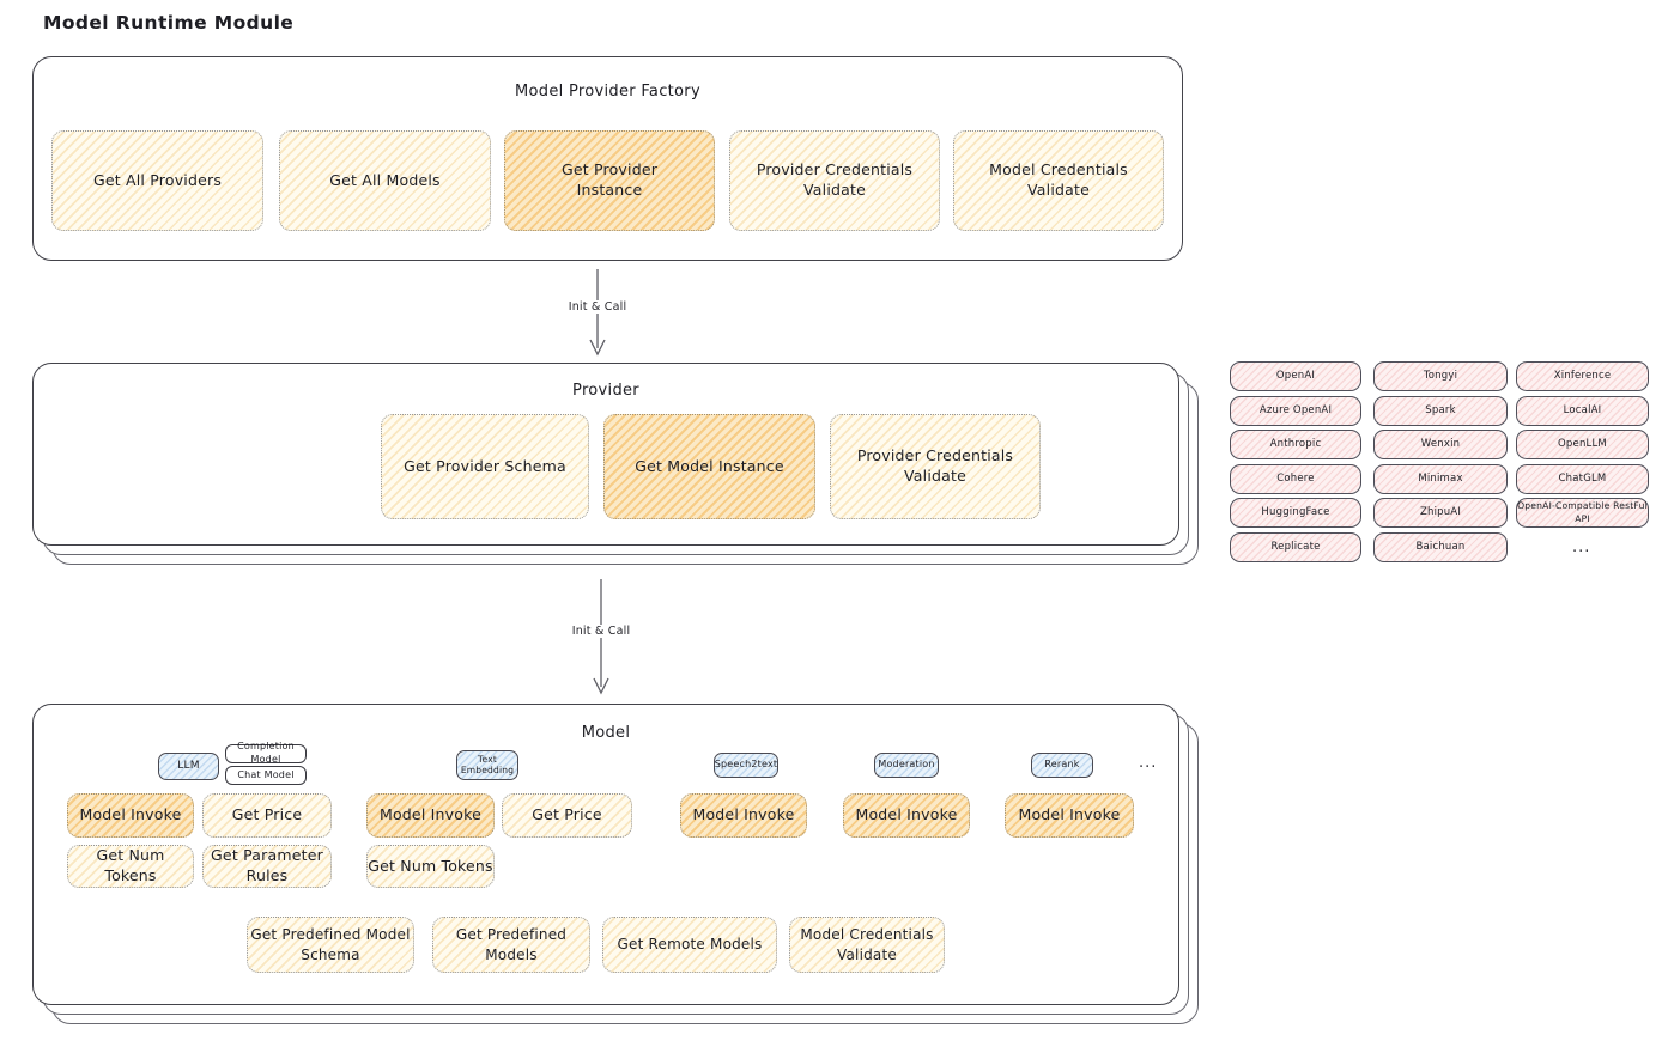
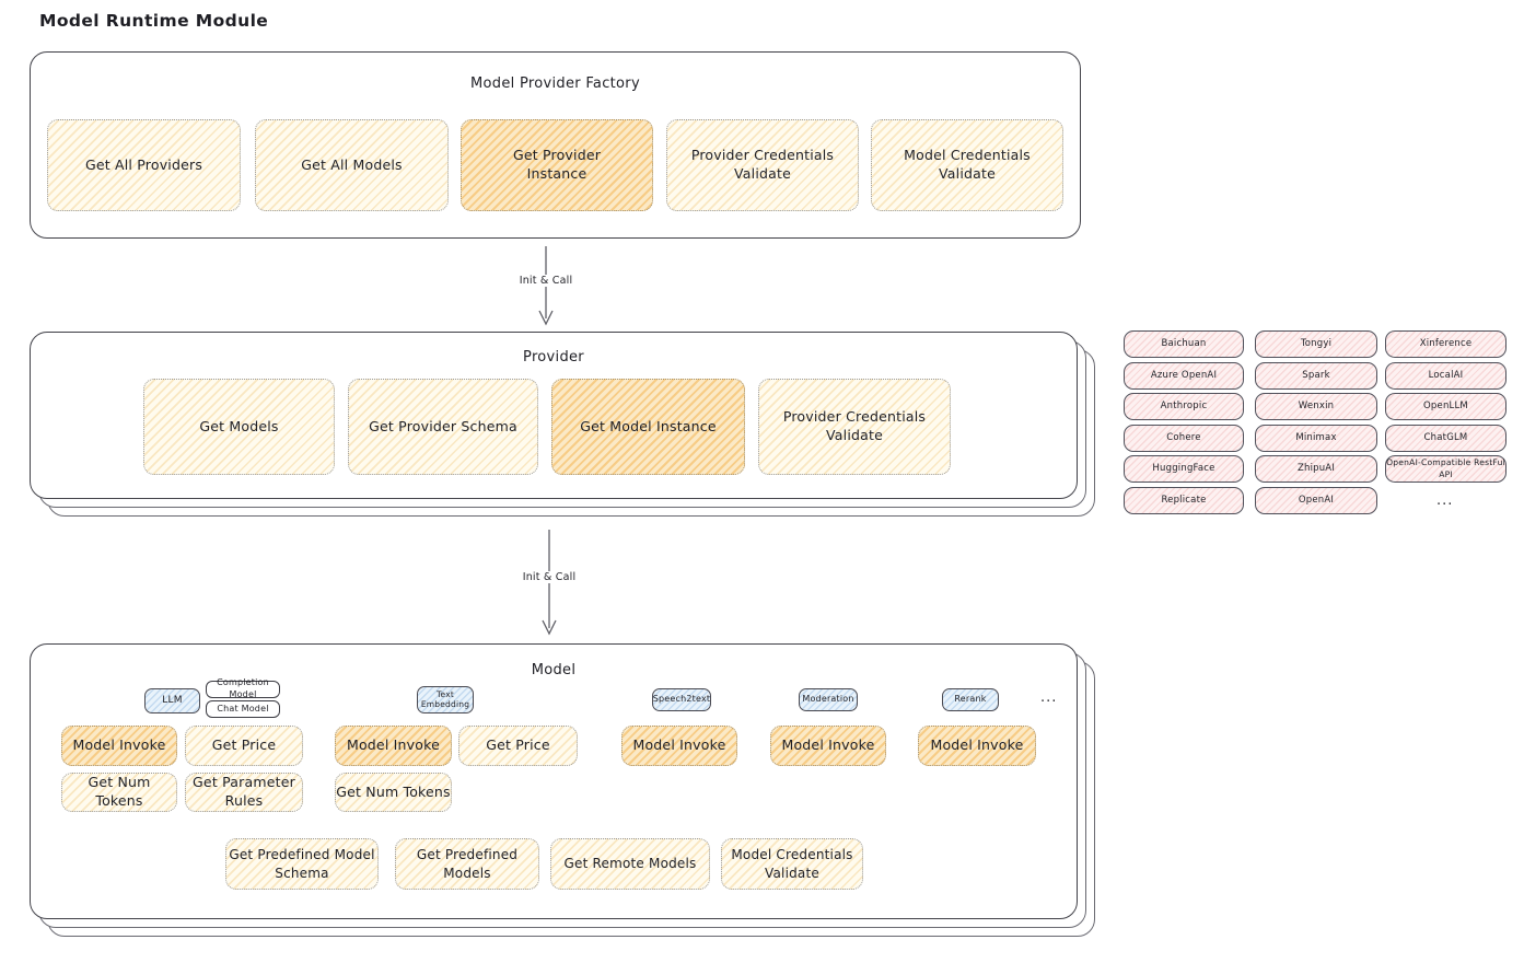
  Model Runtime Module
  Model Provider Factory
  Get All Providers
  Get All Models
  Get Provider
  Instance
  Provider Credentials
  Validate
  Model Credentials
  Validate
  Init & Call
  Provider
+ Get Models
  Get Provider Schema
  Get Model Instance
  Provider Credentials
  Validate
- OpenAI
+ Baichuan
  Tongyi
  Xinference
  Azure OpenAI
  Spark
  LocalAI
  Anthropic
  Wenxin
  OpenLLM
  Cohere
  Minimax
  ChatGLM
  HuggingFace
  ZhipuAI
  OpenAI-Compatible RestFul API
  Replicate
- Baichuan
+ OpenAI
  ...
  Init & Call
  Model
  LLM
  Completion Model
  Chat Model
  Text
  Embedding
  Speech2text
  Moderation
  Rerank
  ...
  Model Invoke
  Get Price
  Model Invoke
  Get Price
  Model Invoke
  Model Invoke
  Model Invoke
  Get Num Tokens
  Get Parameter
  Rules
  Get Num Tokens
  Get Predefined Model
  Schema
  Get Predefined
  Models
  Get Remote Models
  Model Credentials
  Validate
